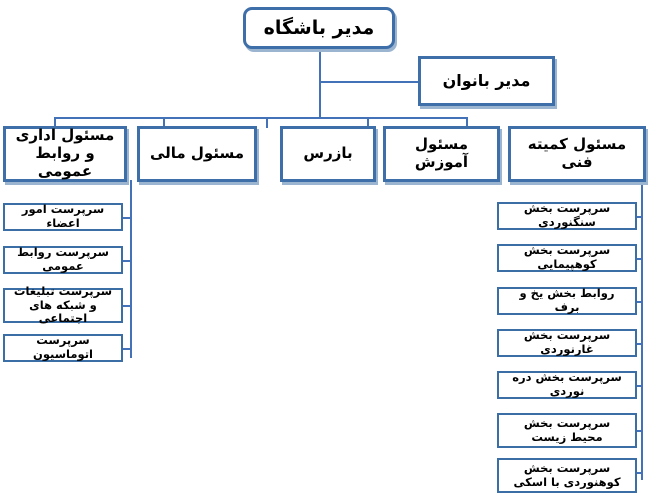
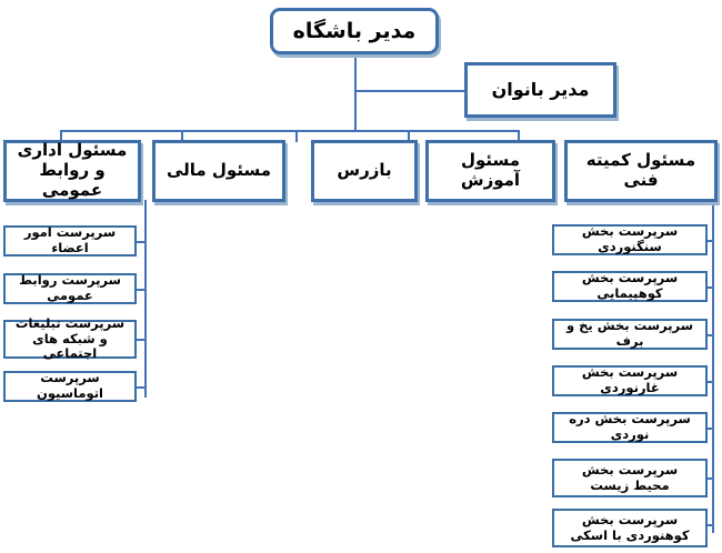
  مدیر باشگاه
  مدیر بانوان
  مسئول اداری و روابط عمومی
  مسئول مالی
  بازرس
  مسئول آموزش
  مسئول کمیته فنی
  سرپرست امور اعضاء
  سرپرست روابط عمومی
  سرپرست تبلیغات و شبکه های اجتماعی
  سرپرست اتوماسیون
  سرپرست بخش سنگنوردی
  سرپرست بخش کوهپیمایی
- روابط بخش یخ و برف
+ سرپرست بخش یخ و برف
  سرپرست بخش غارنوردی
  سرپرست بخش دره نوردی
  سرپرست بخش محیط زیست
  سرپرست بخش کوهنوردی با اسکی
